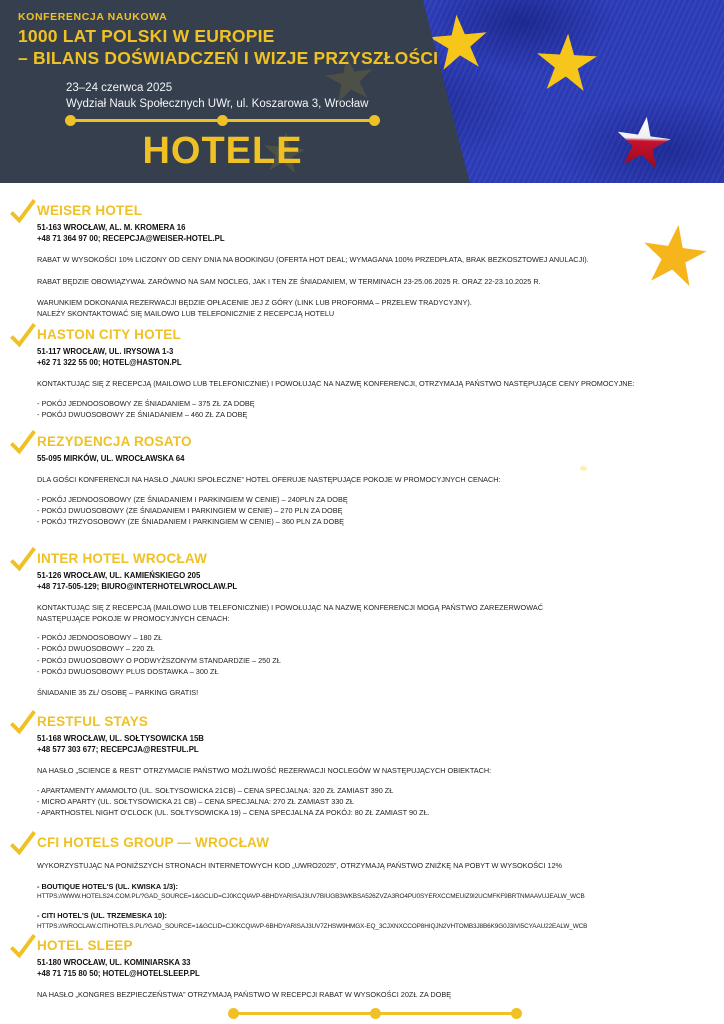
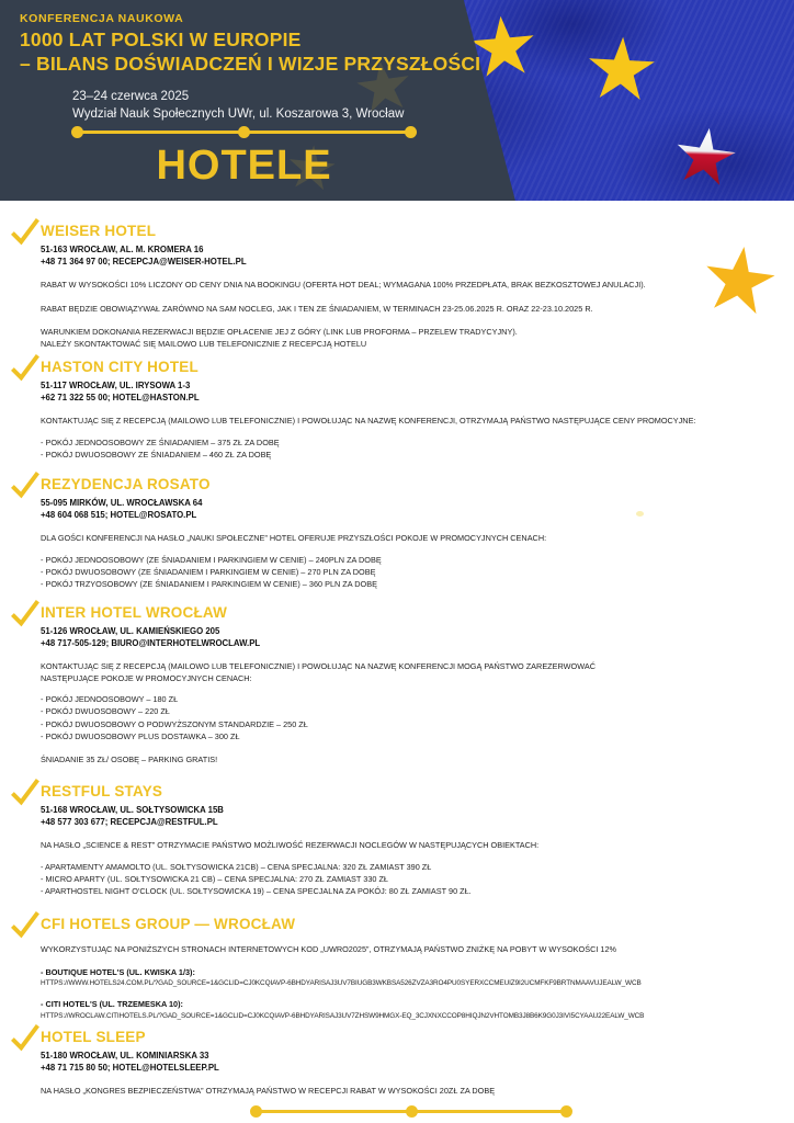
  KONFERENCJA NAUKOWA
  1000 LAT POLSKI W EUROPIE
  – BILANS DOŚWIADCZEŃ I WIZJE PRZYSZŁOŚCI
  23–24 czerwca 2025
  Wydział Nauk Społecznych UWr, ul. Koszarowa 3, Wrocław
  HOTELE
  WEISER HOTEL
  51-163 WROCŁAW, AL. M. KROMERA 16
  +48 71 364 97 00; RECEPCJA@WEISER-HOTEL.PL
  RABAT W WYSOKOŚCI 10% LICZONY OD CENY DNIA NA BOOKINGU (OFERTA HOT DEAL; WYMAGANA 100% PRZEDPŁATA, BRAK BEZKOSZTOWEJ ANULACJI).
  RABAT BĘDZIE OBOWIĄZYWAŁ ZARÓWNO NA SAM NOCLEG, JAK I TEN ZE ŚNIADANIEM, W TERMINACH 23-25.06.2025 R. ORAZ 22-23.10.2025 R.
  WARUNKIEM DOKONANIA REZERWACJI BĘDZIE OPŁACENIE JEJ Z GÓRY (LINK LUB PROFORMA – PRZELEW TRADYCYJNY).
  NALEŻY SKONTAKTOWAĆ SIĘ MAILOWO LUB TELEFONICZNIE Z RECEPCJĄ HOTELU
  HASTON CITY HOTEL
  51-117 WROCŁAW, UL. IRYSOWA 1-3
  +62 71 322 55 00; HOTEL@HASTON.PL
  KONTAKTUJĄC SIĘ Z RECEPCJĄ (MAILOWO LUB TELEFONICZNIE) I POWOŁUJĄC NA NAZWĘ KONFERENCJI, OTRZYMAJĄ PAŃSTWO NASTĘPUJĄCE CENY PROMOCYJNE:
  - POKÓJ JEDNOOSOBOWY ZE ŚNIADANIEM – 375 ZŁ ZA DOBĘ
  - POKÓJ DWUOSOBOWY ZE ŚNIADANIEM – 460 ZŁ ZA DOBĘ
  REZYDENCJA ROSATO
  55-095 MIRKÓW, UL. WROCŁAWSKA 64
+ +48 604 068 515; HOTEL@ROSATO.PL
- DLA GOŚCI KONFERENCJI NA HASŁO „NAUKI SPOŁECZNE” HOTEL OFERUJE NASTĘPUJĄCE POKOJE W PROMOCYJNYCH CENACH:
+ DLA GOŚCI KONFERENCJI NA HASŁO „NAUKI SPOŁECZNE” HOTEL OFERUJE PRZYSZŁOŚCI POKOJE W PROMOCYJNYCH CENACH:
  - POKÓJ JEDNOOSOBOWY (ZE ŚNIADANIEM I PARKINGIEM W CENIE) – 240PLN ZA DOBĘ
  - POKÓJ DWUOSOBOWY (ZE ŚNIADANIEM I PARKINGIEM W CENIE) – 270 PLN ZA DOBĘ
  - POKÓJ TRZYOSOBOWY (ZE ŚNIADANIEM I PARKINGIEM W CENIE) – 360 PLN ZA DOBĘ
  INTER HOTEL WROCŁAW
  51-126 WROCŁAW, UL. KAMIEŃSKIEGO 205
  +48 717-505-129; BIURO@INTERHOTELWROCLAW.PL
  KONTAKTUJĄC SIĘ Z RECEPCJĄ (MAILOWO LUB TELEFONICZNIE) I POWOŁUJĄC NA NAZWĘ KONFERENCJI MOGĄ PAŃSTWO ZAREZERWOWAĆ
  NASTĘPUJĄCE POKOJE W PROMOCYJNYCH CENACH:
  - POKÓJ JEDNOOSOBOWY – 180 ZŁ
  - POKÓJ DWUOSOBOWY – 220 ZŁ
  - POKÓJ DWUOSOBOWY O PODWYŻSZONYM STANDARDZIE – 250 ZŁ
  - POKÓJ DWUOSOBOWY PLUS DOSTAWKA – 300 ZŁ
  ŚNIADANIE 35 ZŁ/ OSOBĘ – PARKING GRATIS!
  RESTFUL STAYS
  51-168 WROCŁAW, UL. SOŁTYSOWICKA 15B
  +48 577 303 677; RECEPCJA@RESTFUL.PL
  NA HASŁO „SCIENCE & REST” OTRZYMACIE PAŃSTWO MOŻLIWOŚĆ REZERWACJI NOCLEGÓW W NASTĘPUJĄCYCH OBIEKTACH:
  - APARTAMENTY AMAMOLTO (UL. SOŁTYSOWICKA 21CB) – CENA SPECJALNA: 320 ZŁ ZAMIAST 390 ZŁ
  - MICRO APARTY (UL. SOŁTYSOWICKA 21 CB) – CENA SPECJALNA: 270 ZŁ ZAMIAST 330 ZŁ
  - APARTHOSTEL NIGHT O'CLOCK (UL. SOŁTYSOWICKA 19) – CENA SPECJALNA ZA POKÓJ: 80 ZŁ ZAMIAST 90 ZŁ.
  CFI HOTELS GROUP — WROCŁAW
  WYKORZYSTUJĄC NA PONIŻSZYCH STRONACH INTERNETOWYCH KOD „UWRO2025”, OTRZYMAJĄ PAŃSTWO ZNIŻKĘ NA POBYT W WYSOKOŚCI 12%
  - BOUTIQUE HOTEL'S (UL. KWISKA 1/3):
  - CITI HOTEL'S (UL. TRZEMESKA 10):
  HOTEL SLEEP
  51-180 WROCŁAW, UL. KOMINIARSKA 33
  +48 71 715 80 50; HOTEL@HOTELSLEEP.PL
  NA HASŁO „KONGRES BEZPIECZEŃSTWA” OTRZYMAJĄ PAŃSTWO W RECEPCJI RABAT W WYSOKOŚCI 20ZŁ ZA DOBĘ
